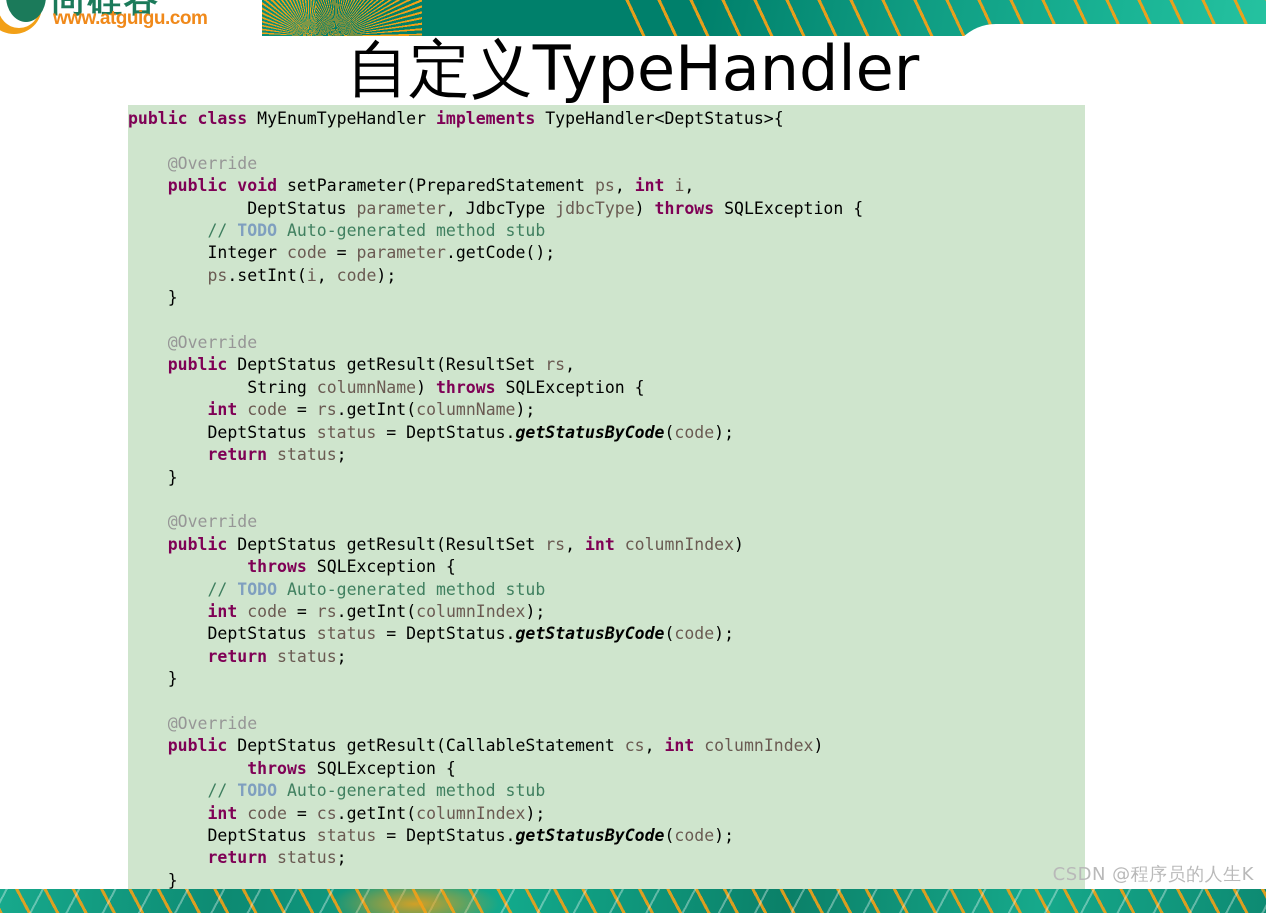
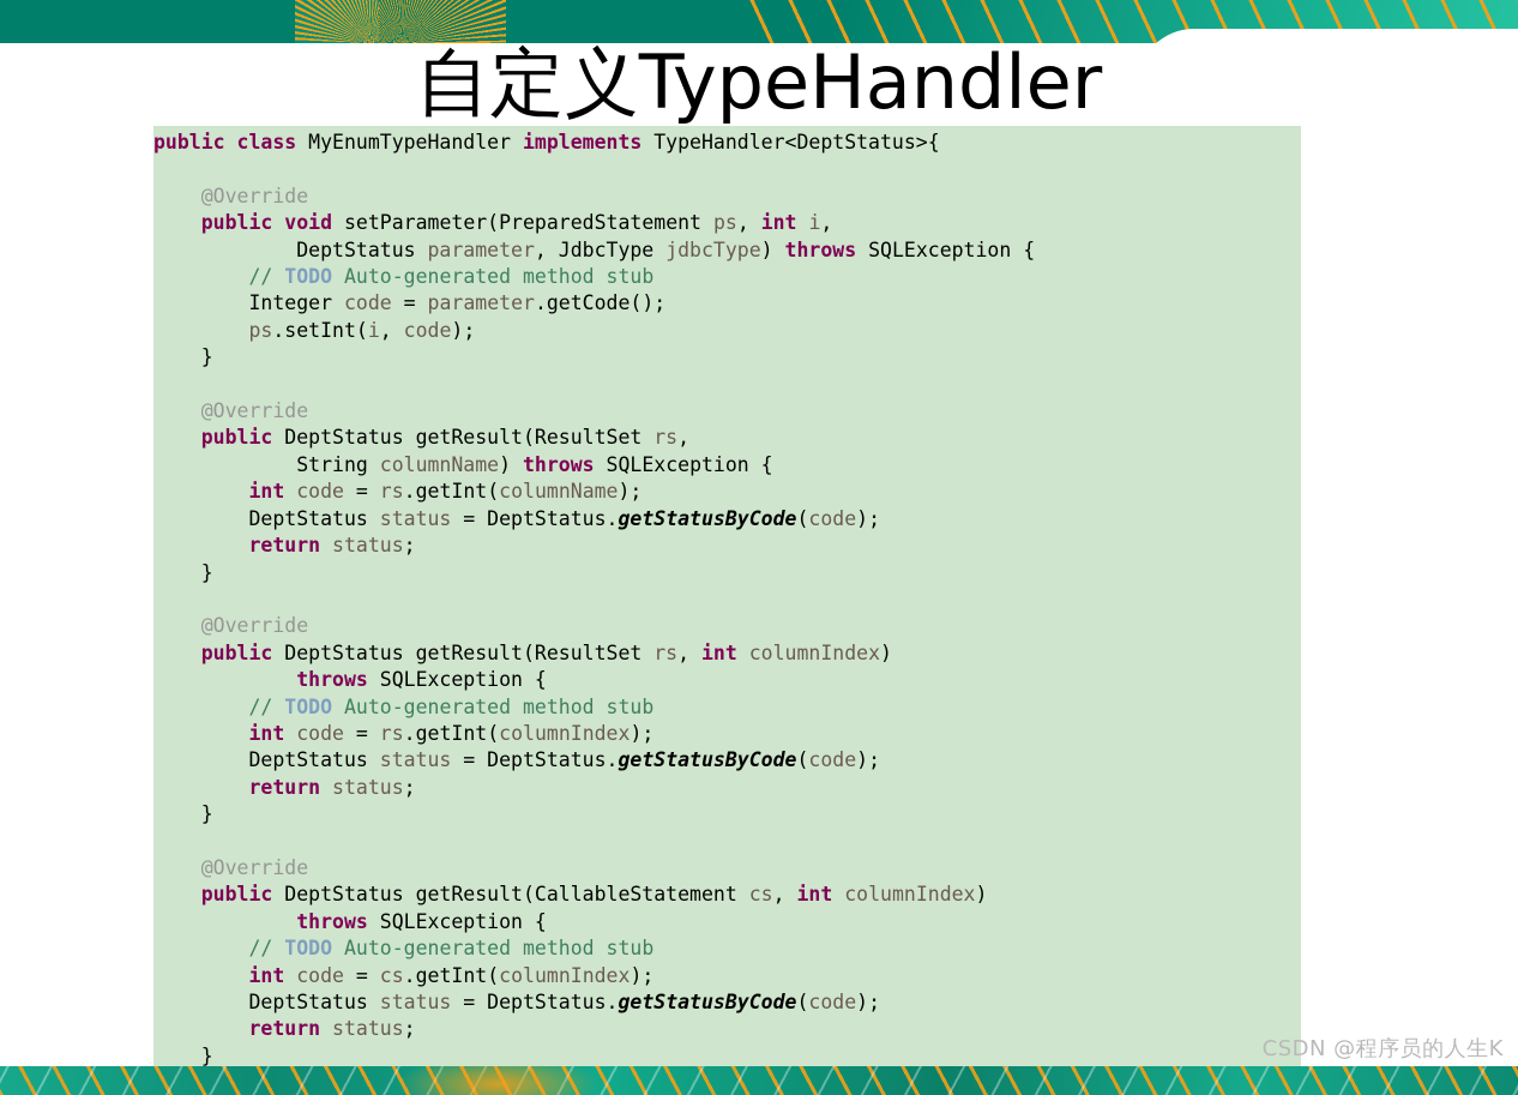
- 尚硅谷
- www.atguigu.com
  自定义TypeHandler
  public class MyEnumTypeHandler implements TypeHandler<DeptStatus>{ @Override public void setParameter(PreparedStatement ps, int i, DeptStatus parameter, JdbcType jdbcType) throws SQLException { // TODO Auto-generated method stub Integer code = parameter.getCode(); ps.setInt(i, code); } @Override public DeptStatus getResult(ResultSet rs, String columnName) throws SQLException { int code = rs.getInt(columnName); DeptStatus status = DeptStatus.getStatusByCode(code); return status; } @Override public DeptStatus getResult(ResultSet rs, int columnIndex) throws SQLException { // TODO Auto-generated method stub int code = rs.getInt(columnIndex); DeptStatus status = DeptStatus.getStatusByCode(code); return status; } @Override public DeptStatus getResult(CallableStatement cs, int columnIndex) throws SQLException { // TODO Auto-generated method stub int code = cs.getInt(columnIndex); DeptStatus status = DeptStatus.getStatusByCode(code); return status; }
  CSDN @程序员的人生K
